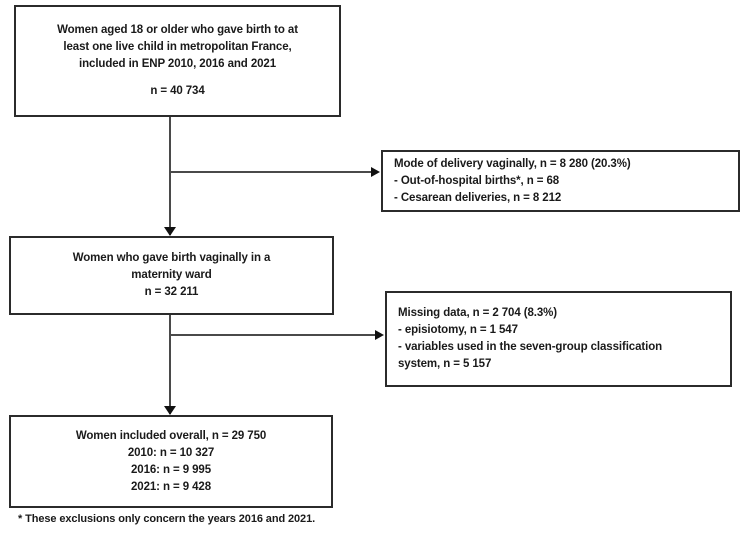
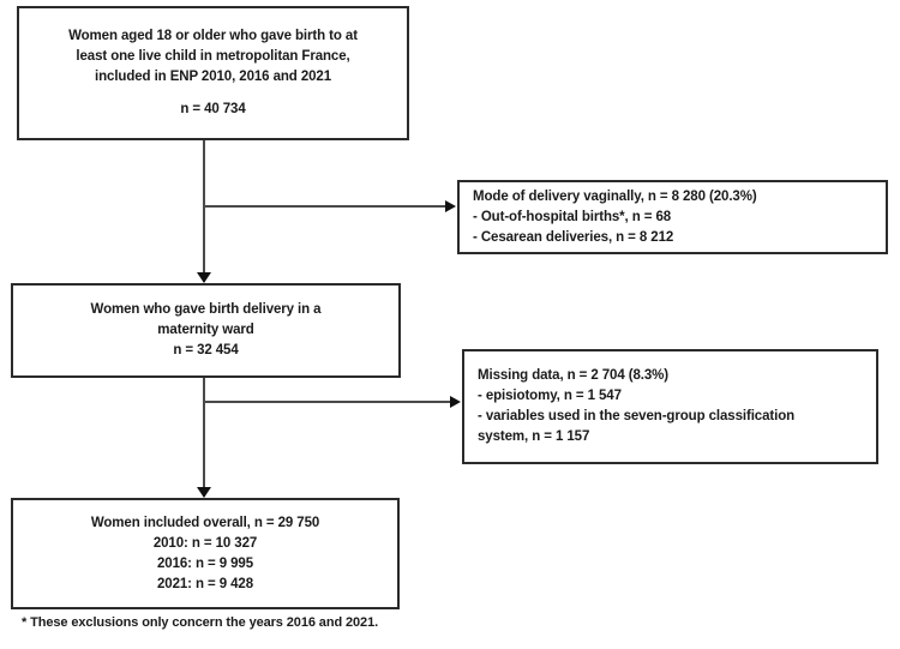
  Women aged 18 or older who gave birth to at
  least one live child in metropolitan France,
  included in ENP 2010, 2016 and 2021
  n = 40 734
  Mode of delivery vaginally, n = 8 280 (20.3%)
  - Out-of-hospital births*, n = 68
  - Cesarean deliveries, n = 8 212
- Women who gave birth vaginally in a
+ Women who gave birth delivery in a
  maternity ward
- n = 32 211
+ n = 32 454
  Missing data, n = 2 704 (8.3%)
  - episiotomy, n = 1 547
  - variables used in the seven-group classification
- system, n = 5 157
+ system, n = 1 157
  Women included overall, n = 29 750
  2010: n = 10 327
  2016: n = 9 995
  2021: n = 9 428
  * These exclusions only concern the years 2016 and 2021.
